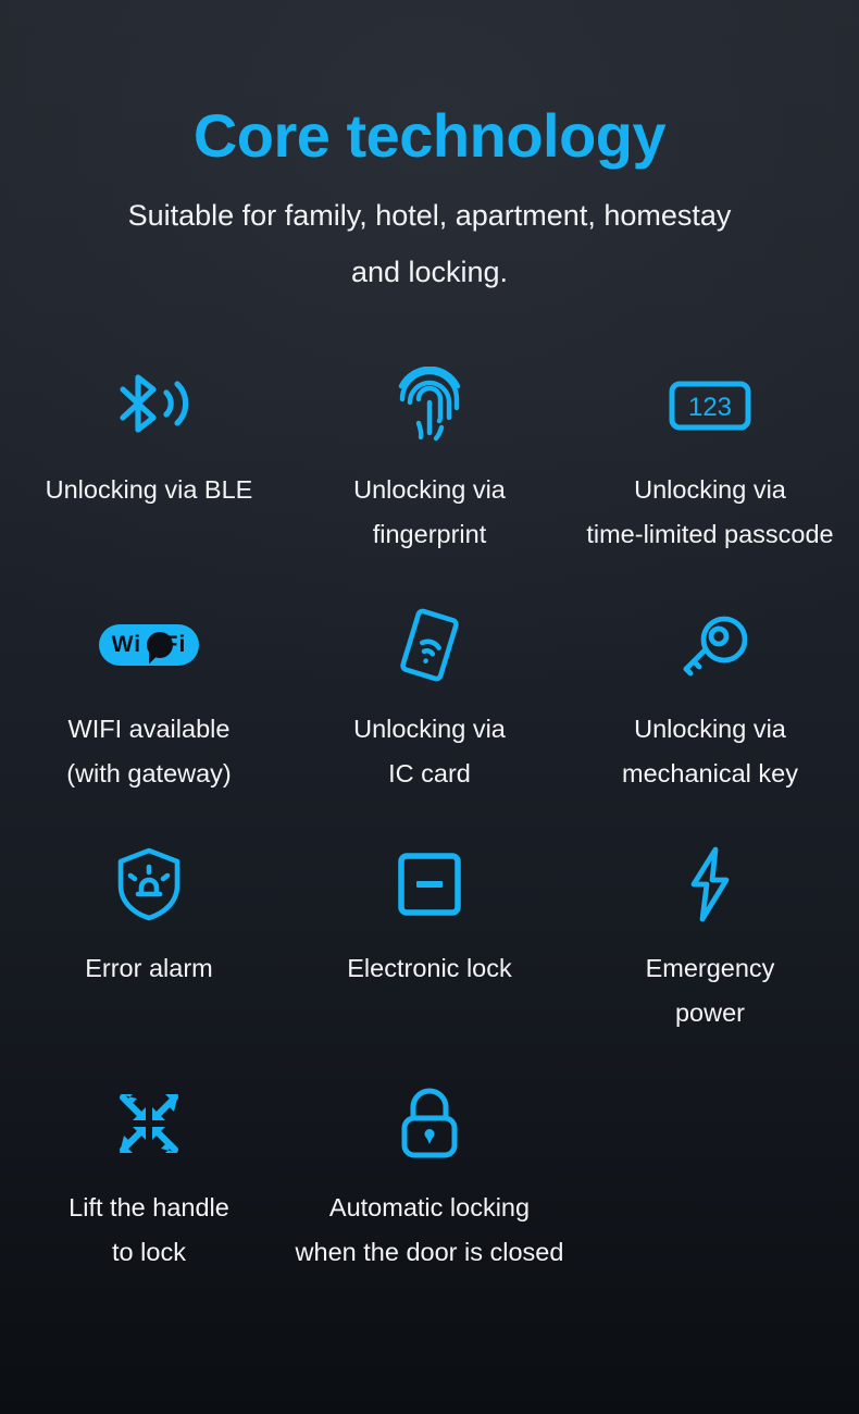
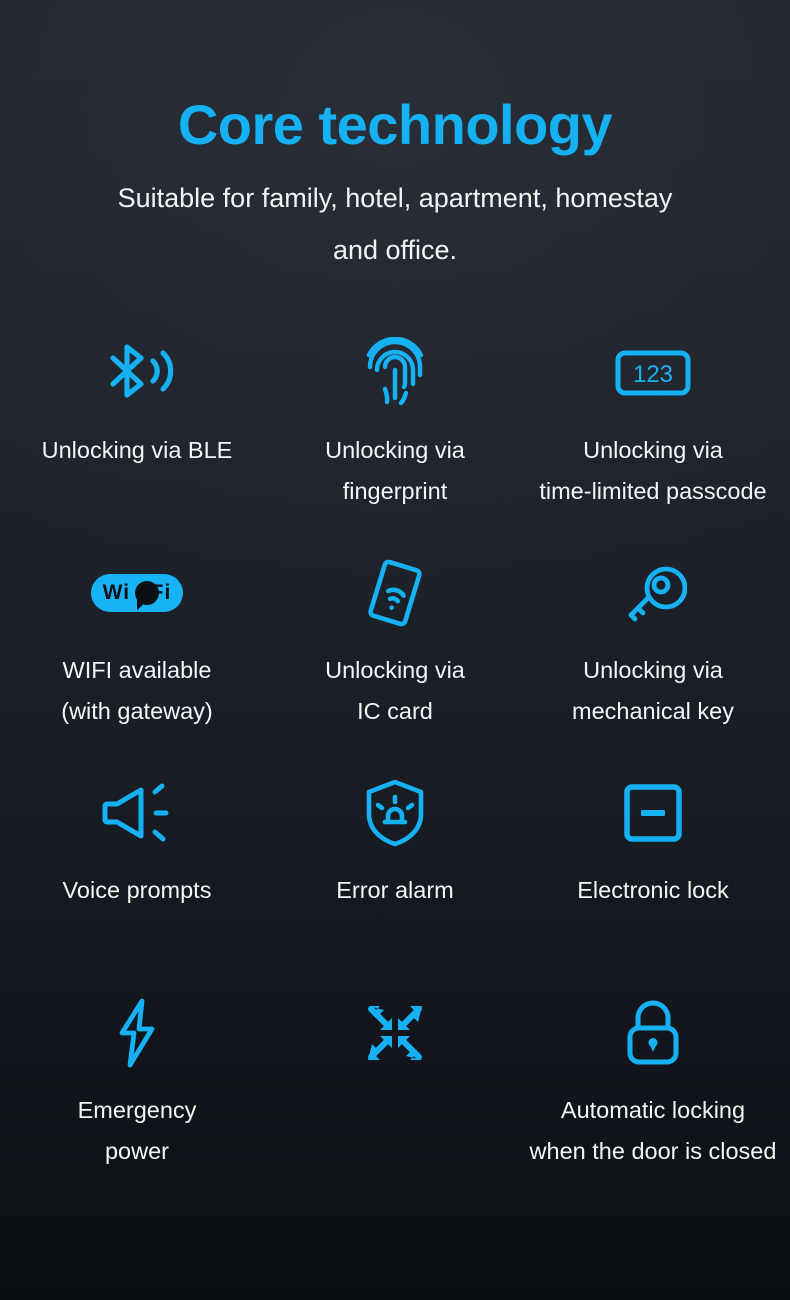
  Core technology
- Suitable for family, hotel, apartment, homestay and locking.
+ Suitable for family, hotel, apartment, homestay and office.
  Unlocking via BLE
  Unlocking via
  fingerprint
  123
  Unlocking via
  time-limited passcode
  Wi Fi
  WIFI available
  (with gateway)
  Unlocking via
  IC card
  Unlocking via
  mechanical key
+ Voice prompts
  Error alarm
  Electronic lock
  Emergency
  power
- Lift the handle
- to lock
  Automatic locking
  when the door is closed
